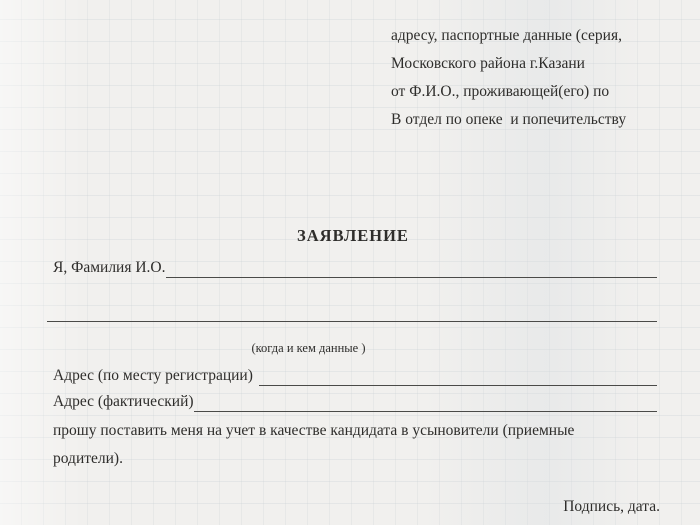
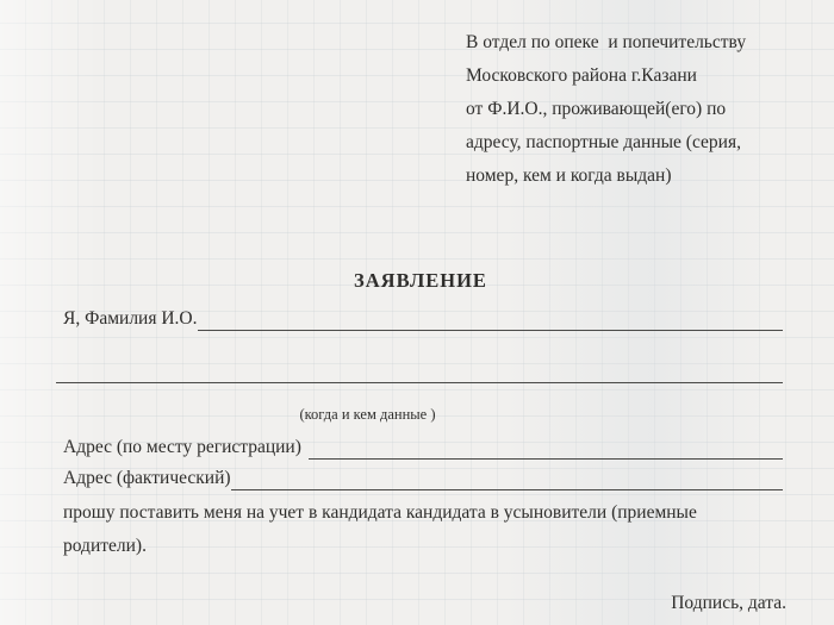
- адресу, паспортные данные (серия,
+ В отдел по опеке и попечительству
  Московского района г.Казани
  от Ф.И.О., проживающей(его) по
- В отдел по опеке и попечительству
+ адресу, паспортные данные (серия,
+ номер, кем и когда выдан)
  ЗАЯВЛЕНИЕ
  Я, Фамилия И.О.
  (когда и кем данные )
  Адрес (по месту регистрации)
  Адрес (фактический)
- прошу поставить меня на учет в качестве кандидата в усыновители (приемные
+ прошу поставить меня на учет в кандидата кандидата в усыновители (приемные
  родители).
  Подпись, дата.
